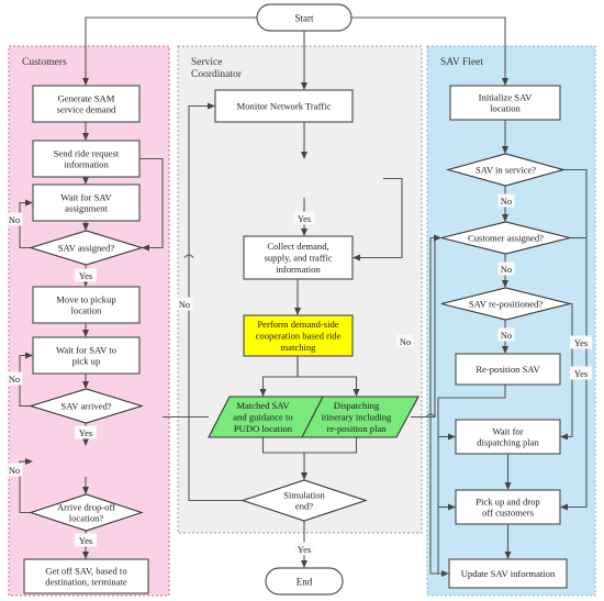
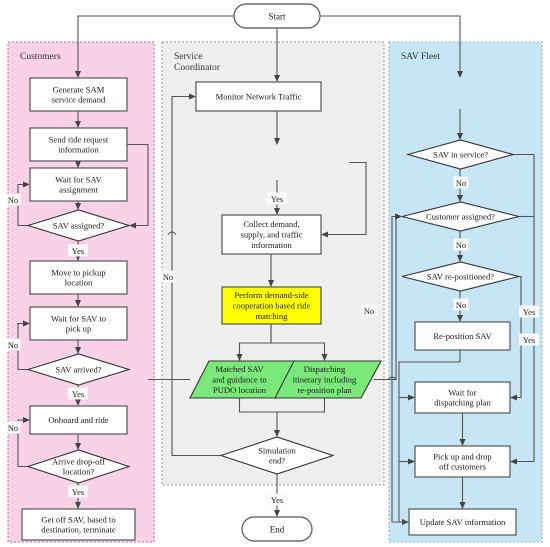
  Customers
  Service Coordinator
  SAV Fleet
  Generate SAM service demand
  Send ride request information
  Wait for SAV assignment
  SAV assigned?
  Move to pickup location
  Wait for SAV to pick up
  SAV arrived?
+ Onboard and ride
  Arrive drop-off location?
  Get off SAV, based to destination, terminate
  Monitor Network Traffic
  Collect demand, supply, and traffic information
  Perform demand-side cooperation based ride matching
  Matched SAV and guidance to PUDO location
  Dispatching itinerary including re-position plan
  Simulation end?
- Initialize SAV location
  SAV in service?
  Customer assigned?
  SAV re-positioned?
  Re-position SAV
  Wait for dispatching plan
  Pick up and drop off customers
  Update SAV information
  Start
  End
  No
  Yes
  No
  Yes
  No
  Yes
  Yes
  No
  No
  Yes
  No
  No
  No
  Yes
  Yes
